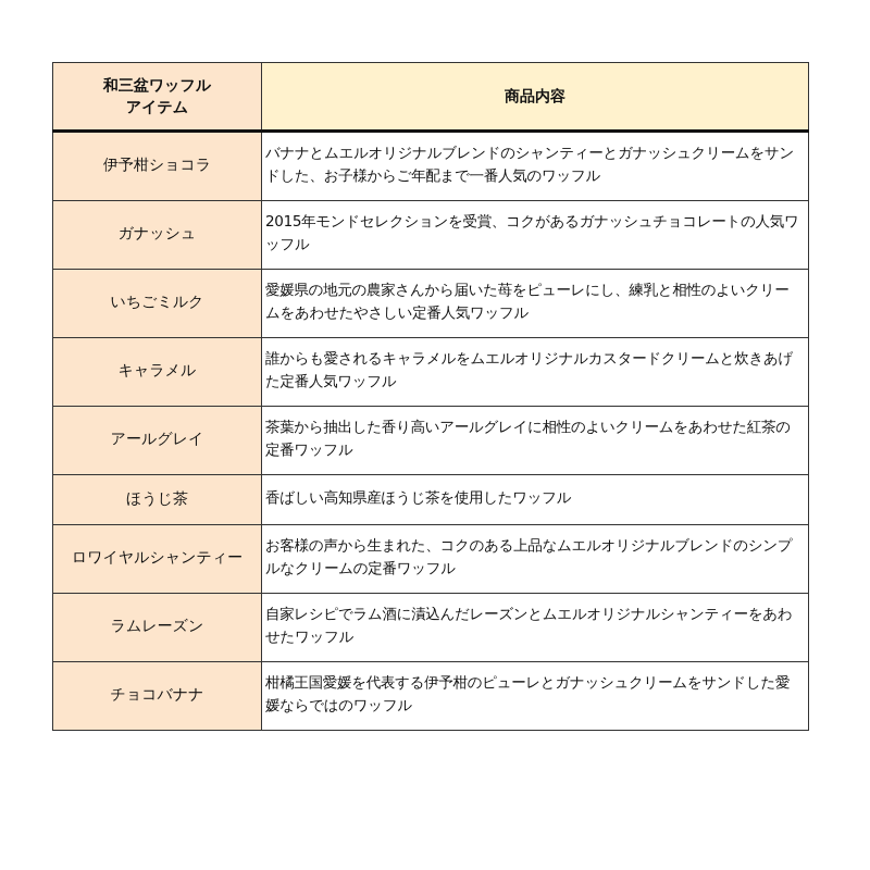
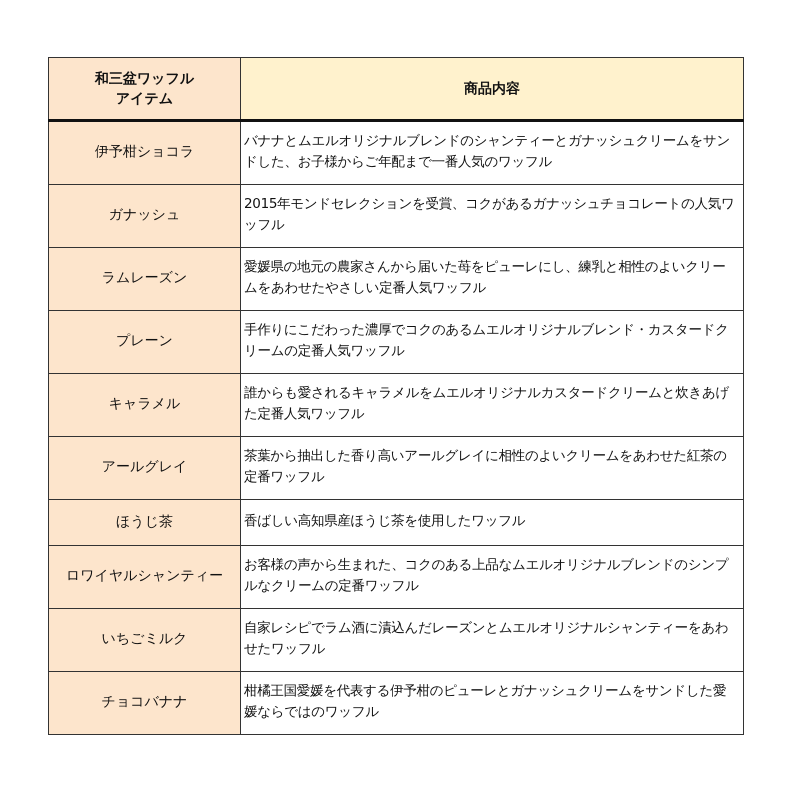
  和三盆ワッフル アイテム	商品内容
  伊予柑ショコラ	バナナとムエルオリジナルブレンドのシャンティーとガナッシュクリームをサンドした、お子様からご年配まで一番人気のワッフル
  ガナッシュ	2015年モンドセレクションを受賞、コクがあるガナッシュチョコレートの人気ワッフル
- いちごミルク	愛媛県の地元の農家さんから届いた苺をピューレにし、練乳と相性のよいクリームをあわせたやさしい定番人気ワッフル
+ ラムレーズン	愛媛県の地元の農家さんから届いた苺をピューレにし、練乳と相性のよいクリームをあわせたやさしい定番人気ワッフル
+ プレーン	手作りにこだわった濃厚でコクのあるムエルオリジナルブレンド・カスタードクリームの定番人気ワッフル
  キャラメル	誰からも愛されるキャラメルをムエルオリジナルカスタードクリームと炊きあげた定番人気ワッフル
  アールグレイ	茶葉から抽出した香り高いアールグレイに相性のよいクリームをあわせた紅茶の定番ワッフル
  ほうじ茶	香ばしい高知県産ほうじ茶を使用したワッフル
  ロワイヤルシャンティー	お客様の声から生まれた、コクのある上品なムエルオリジナルブレンドのシンプルなクリームの定番ワッフル
- ラムレーズン	自家レシピでラム酒に漬込んだレーズンとムエルオリジナルシャンティーをあわせたワッフル
+ いちごミルク	自家レシピでラム酒に漬込んだレーズンとムエルオリジナルシャンティーをあわせたワッフル
  チョコバナナ	柑橘王国愛媛を代表する伊予柑のピューレとガナッシュクリームをサンドした愛媛ならではのワッフル
